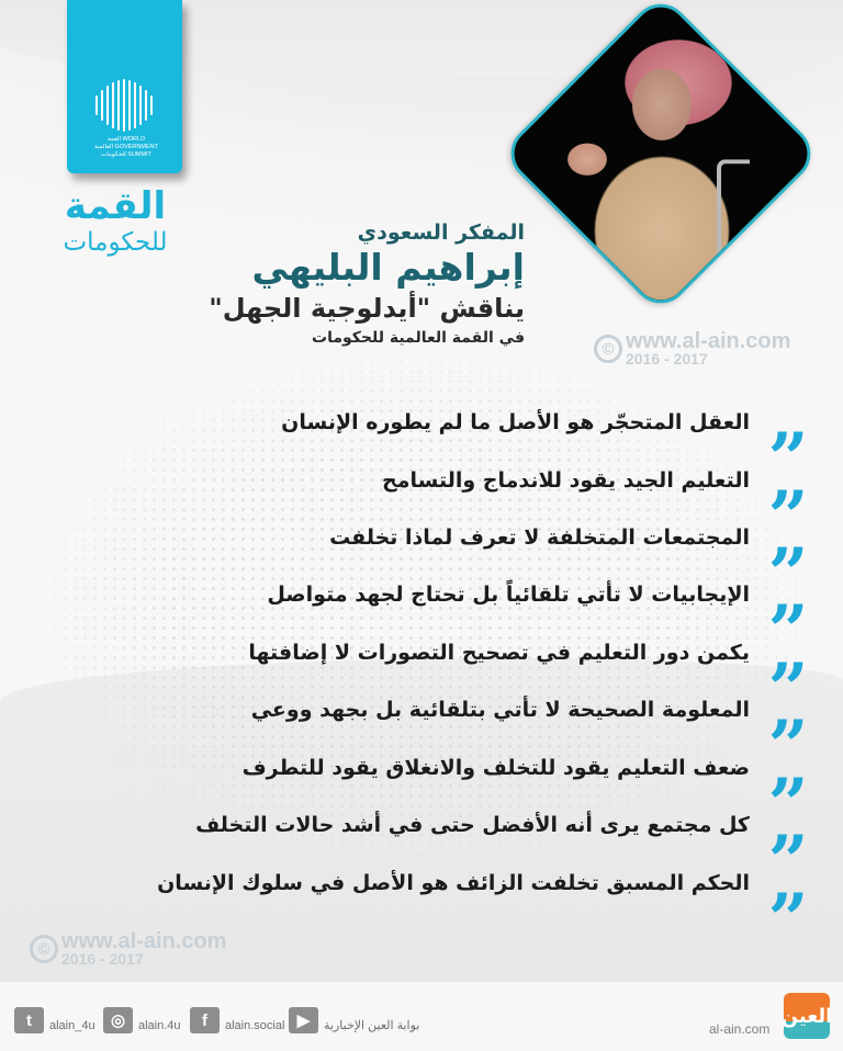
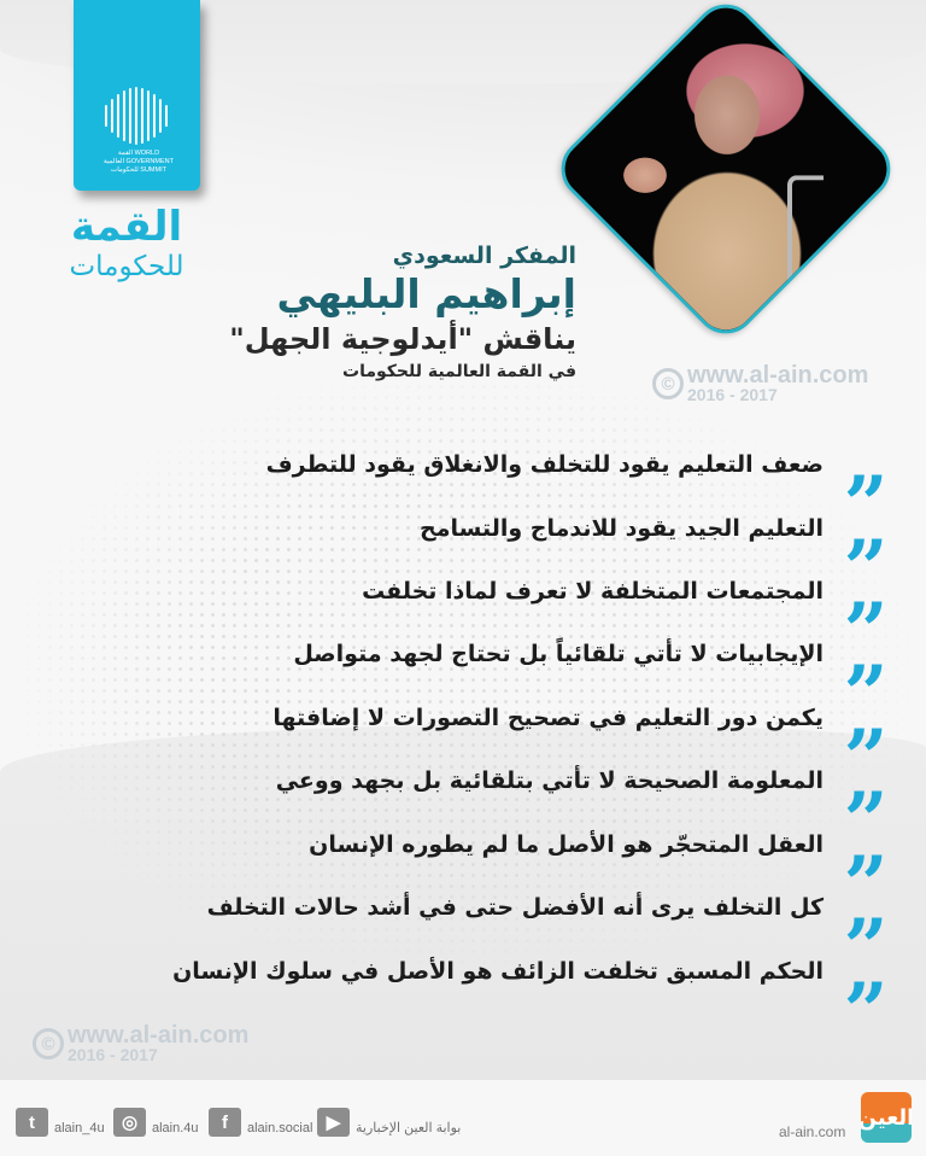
  القمة
  للحكومات
  المفكر السعودي
  إبراهيم البليهي
  يناقش "أيدلوجية الجهل"
  في القمة العالمية للحكومات
  ©
  www.al-ain.com
  2016 - 2017
  ”
- العقل المتحجّر هو الأصل ما لم يطوره الإنسان
+ ضعف التعليم يقود للتخلف والانغلاق يقود للتطرف
  ”
  التعليم الجيد يقود للاندماج والتسامح
  ”
  المجتمعات المتخلفة لا تعرف لماذا تخلفت
  ”
  الإيجابيات لا تأتي تلقائياً بل تحتاج لجهد متواصل
  ”
  يكمن دور التعليم في تصحيح التصورات لا إضافتها
  ”
  المعلومة الصحيحة لا تأتي بتلقائية بل بجهد ووعي
  ”
- ضعف التعليم يقود للتخلف والانغلاق يقود للتطرف
+ العقل المتحجّر هو الأصل ما لم يطوره الإنسان
  ”
- كل مجتمع يرى أنه الأفضل حتى في أشد حالات التخلف
+ كل التخلف يرى أنه الأفضل حتى في أشد حالات التخلف
  ”
  الحكم المسبق تخلفت الزائف هو الأصل في سلوك الإنسان
  ©
  www.al-ain.com
  2016 - 2017
  t
  alain_4u
  ◎
  alain.4u
  f
  alain.social
  ▶
  بوابة العين الإخبارية
  al-ain.com
  العين
